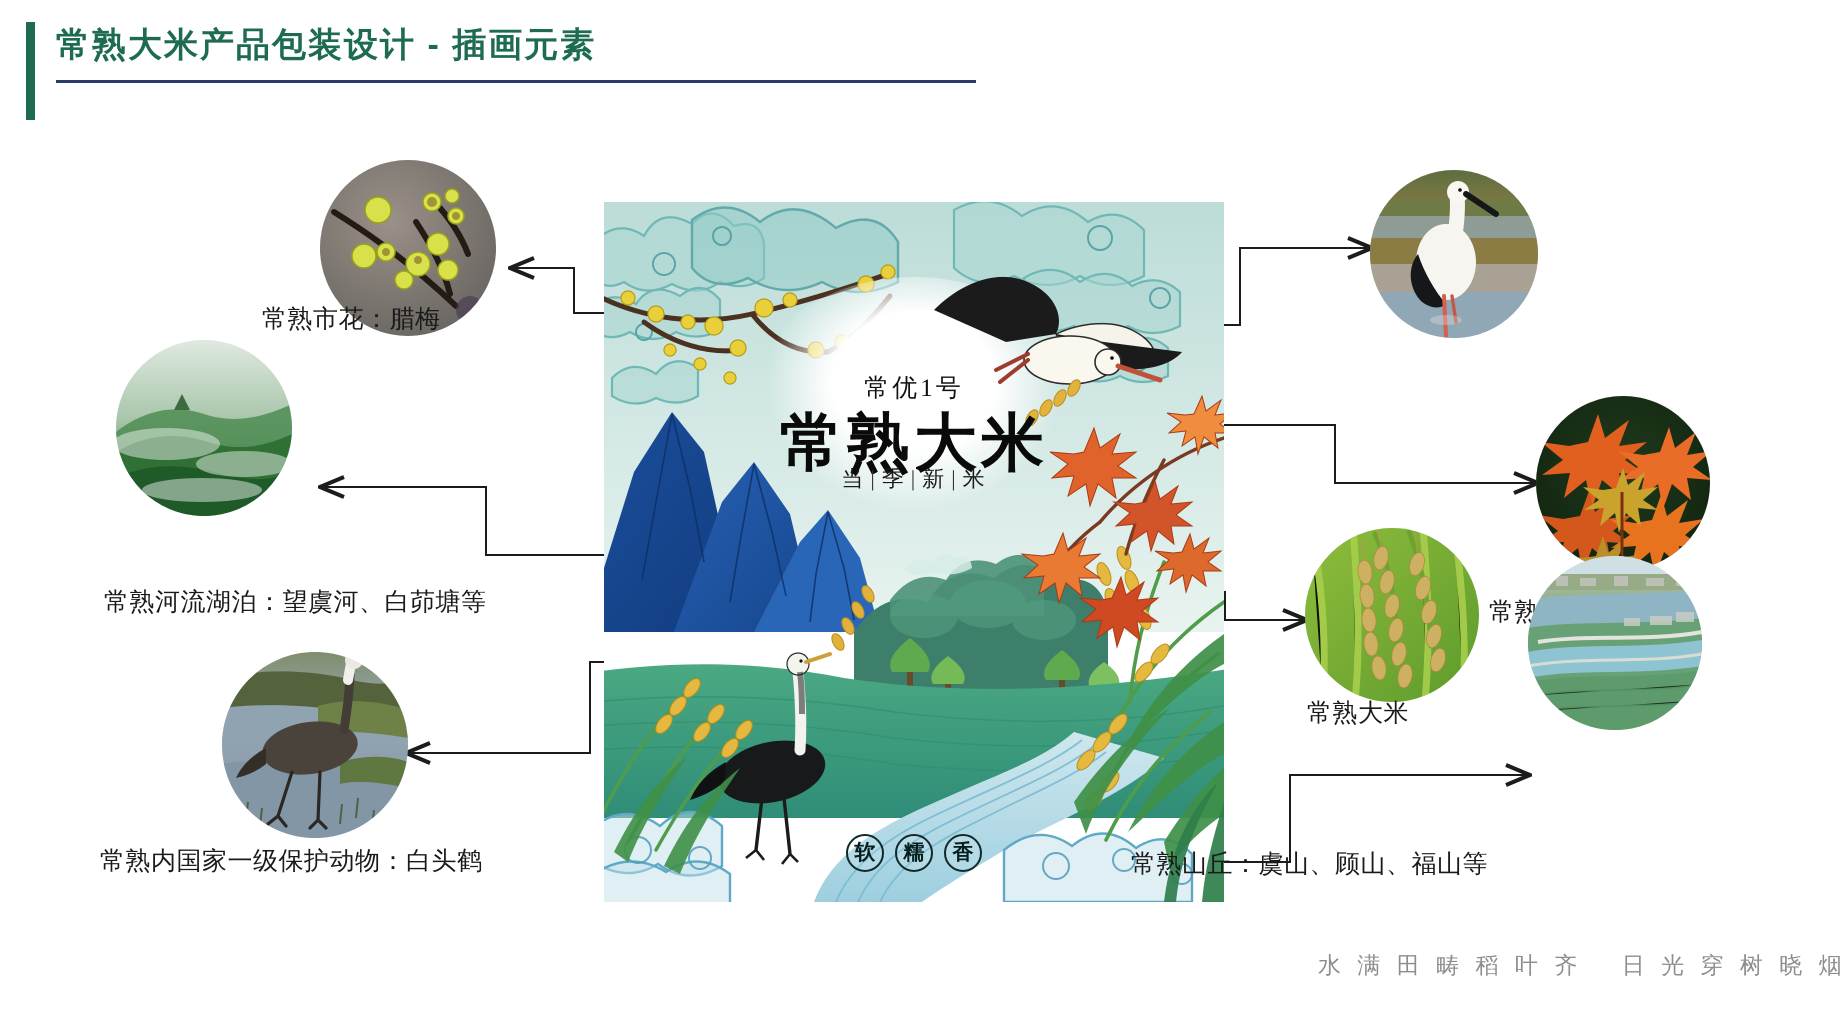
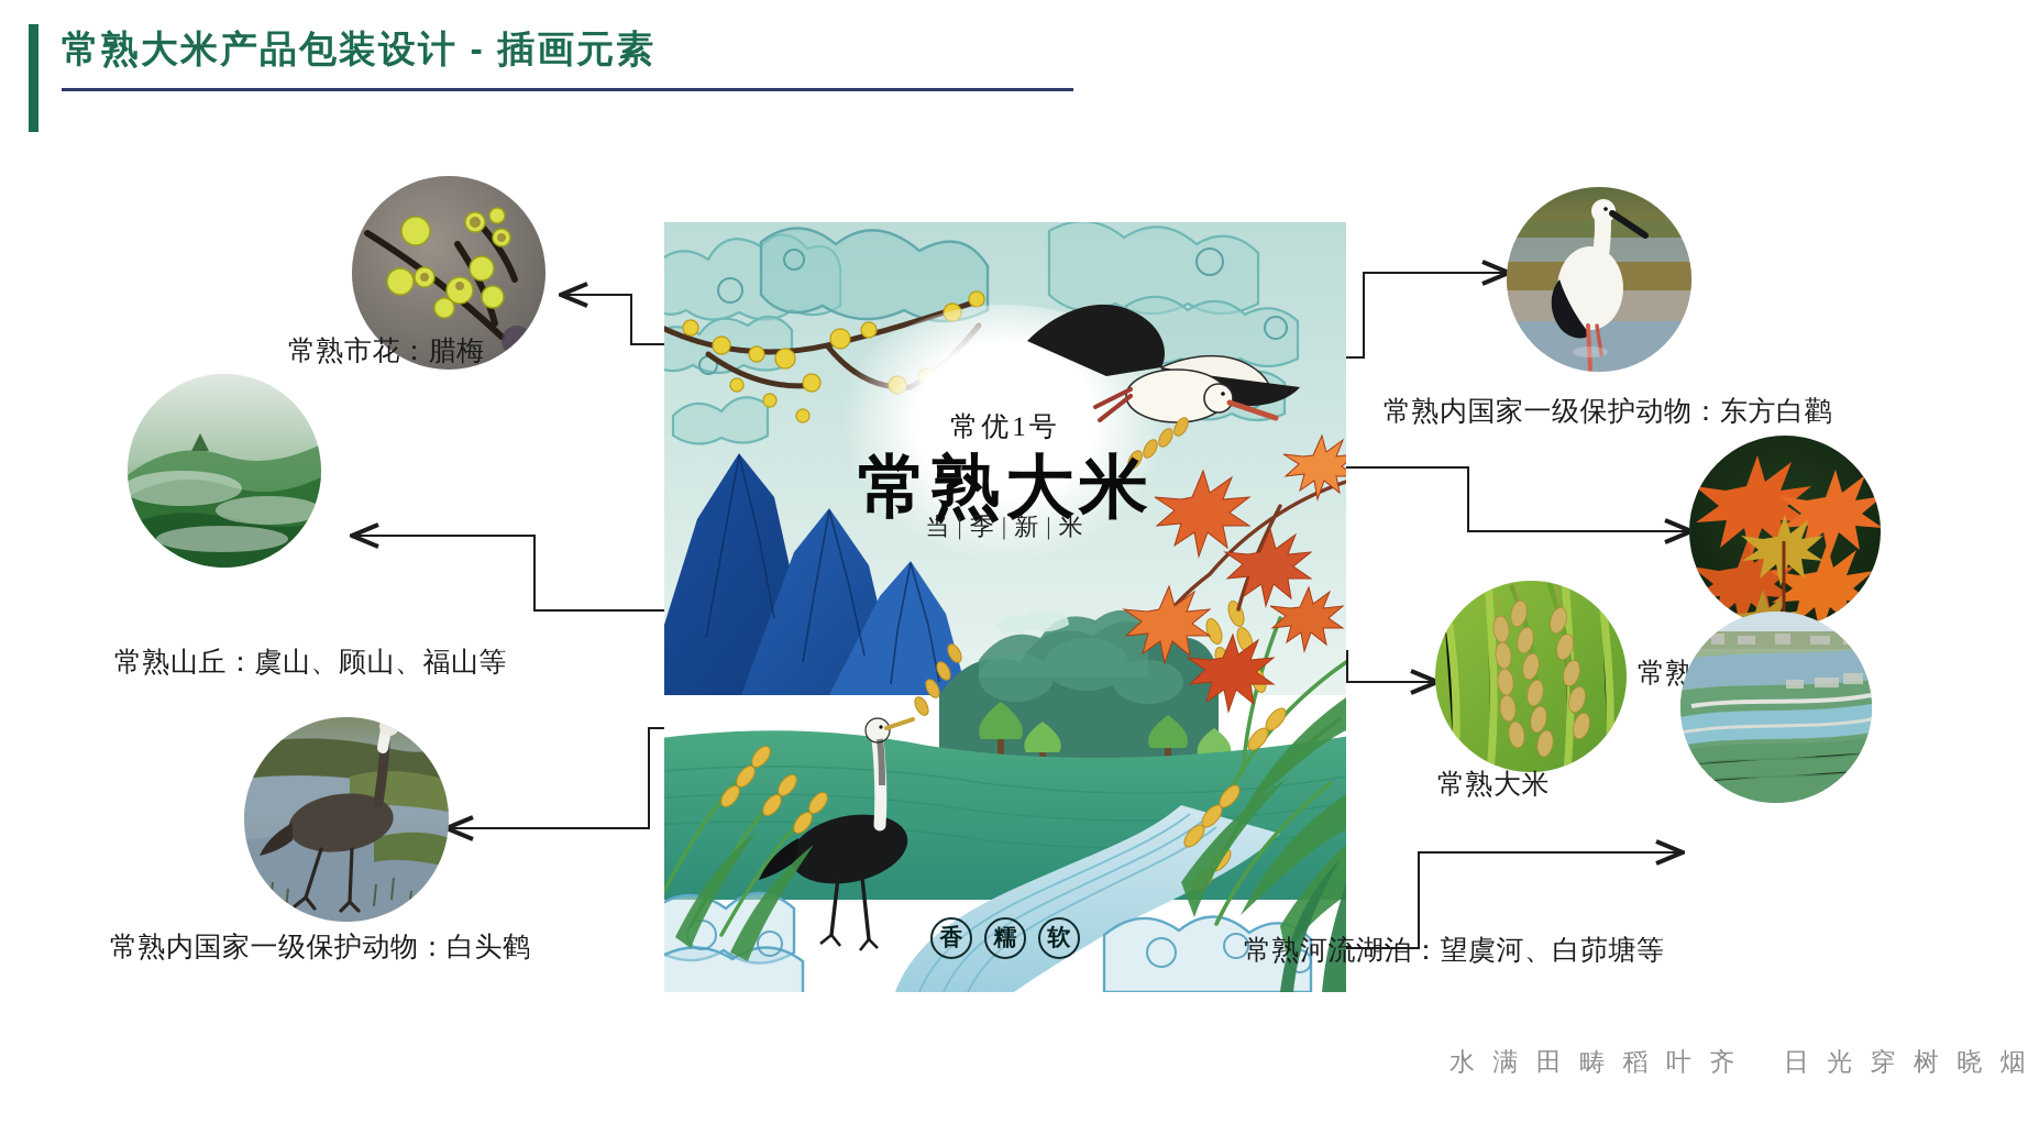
  常熟大米产品包装设计 - 插画元素
  常优1号
  常熟大米
  当 | 季 | 新 | 米
- 软
+ 香
  糯
- 香
+ 软
  常熟市花：腊梅
- 常熟河流湖泊：望虞河、白茆塘等
+ 常熟山丘：虞山、顾山、福山等
  常熟内国家一级保护动物：白头鹤
+ 常熟内国家一级保护动物：东方白鹳
  常熟大米
- 常熟山丘：虞山、顾山、福山等
+ 常熟河流湖泊：望虞河、白茆塘等
  水 满 田 畴 稻 叶 齐 日 光 穿 树 晓 烟
